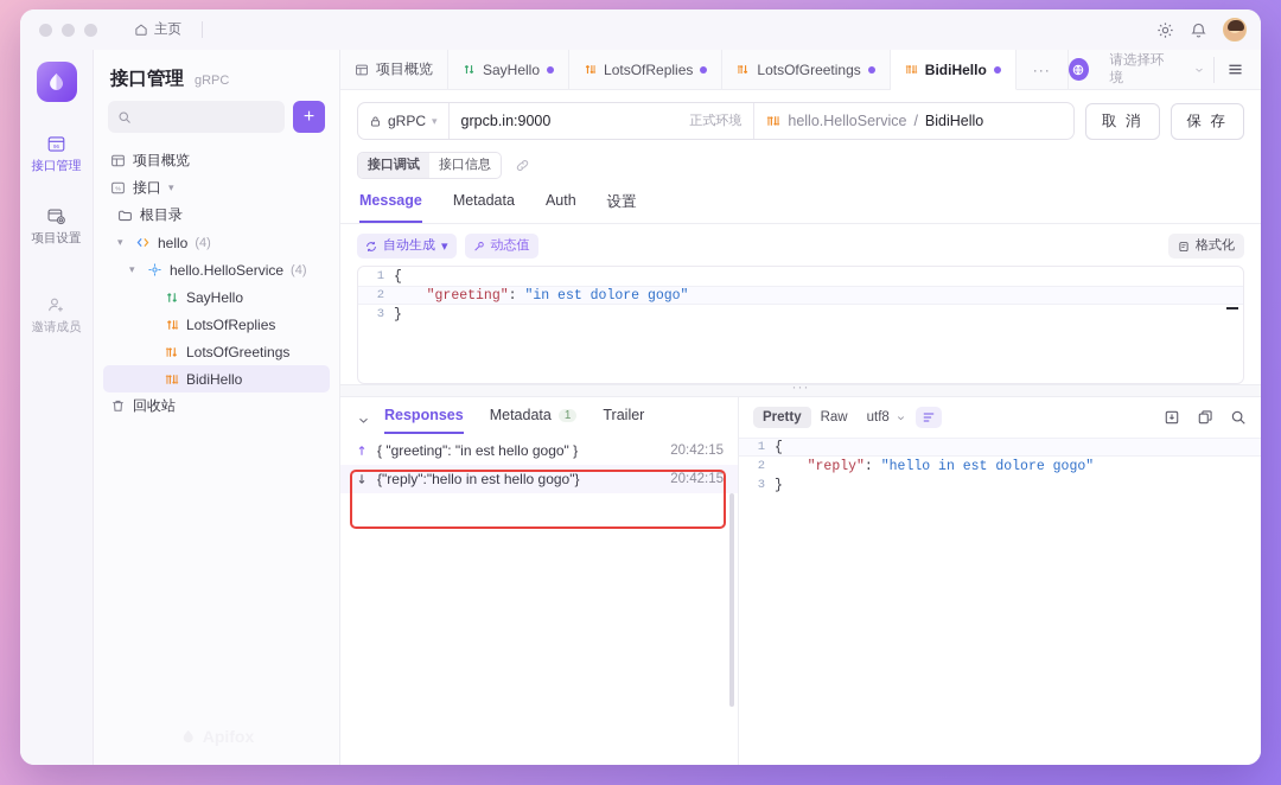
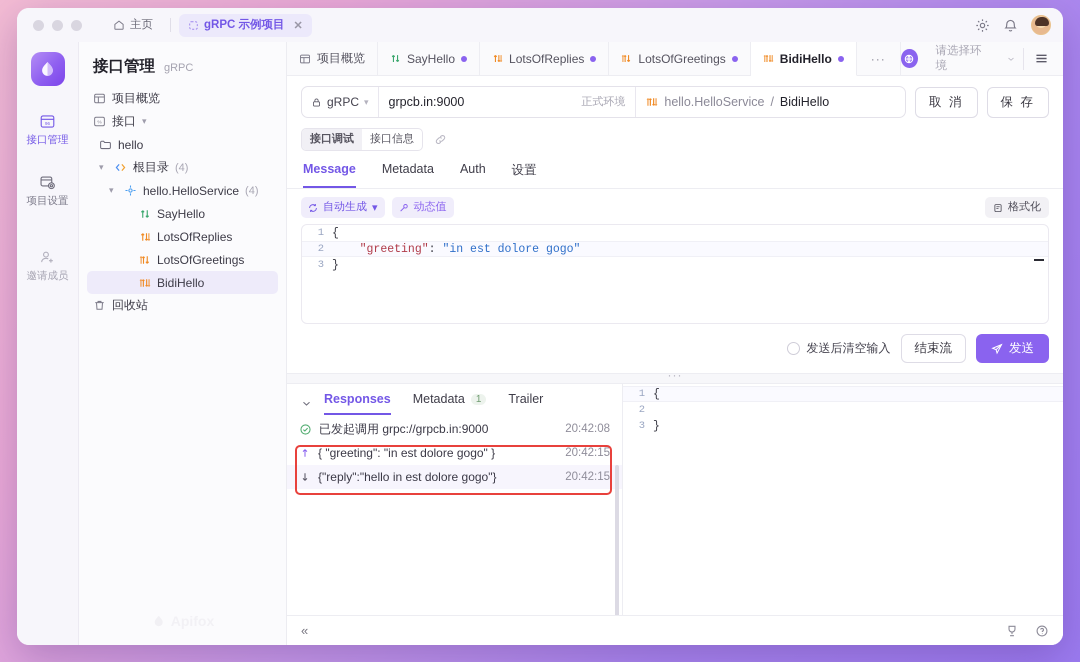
  主页
+ gRPC 示例项目
+ ✕
  接口管理
  项目设置
  邀请成员
  接口管理
  gRPC
- +
  项目概览
  接口
  ▾
- 根目录
+ hello
  ▾
- hello
+ 根目录
  (4)
  ▾
  hello.HelloService
  (4)
  SayHello
  LotsOfReplies
  LotsOfGreetings
  BidiHello
  回收站
  项目概览
  SayHello
  LotsOfReplies
  LotsOfGreetings
  BidiHello
  ···
  请选择环境
  gRPC
  ▾
  grpcb.in:9000
  正式环境
  hello.HelloService
  /
  BidiHello
  取 消
  保 存
  接口调试
  接口信息
  Message
  Metadata
  Auth
  设置
  自动生成
  ▾
  动态值
  格式化
  1
  {
  2
  "greeting": "in est dolore gogo"
  3
  }
+ 发送后清空输入
+ 结束流
+ 发送
  Responses
  Metadata
  1
  Trailer
+ 已发起调用 grpc://grpcb.in:9000
+ 20:42:08
- { "greeting": "in est hello gogo" }
+ { "greeting": "in est dolore gogo" }
  20:42:15
- {"reply":"hello in est hello gogo"}
+ {"reply":"hello in est dolore gogo"}
  20:42:15
- Pretty
- Raw
- utf8
  1
  {
  2
- "reply": "hello in est dolore gogo"
  3
  }
+ «
